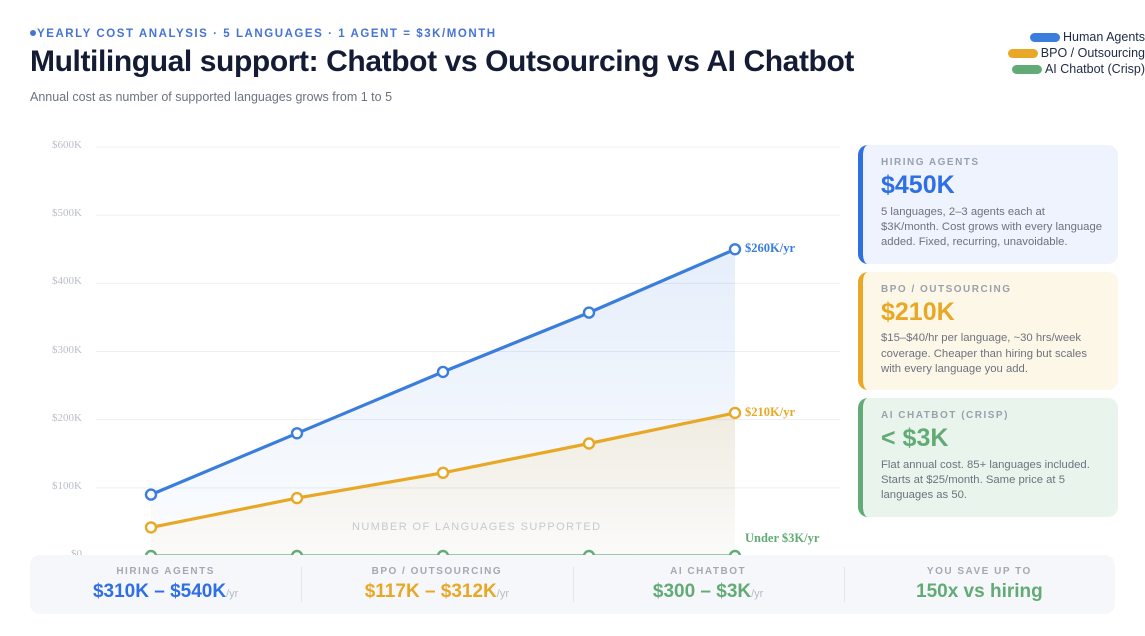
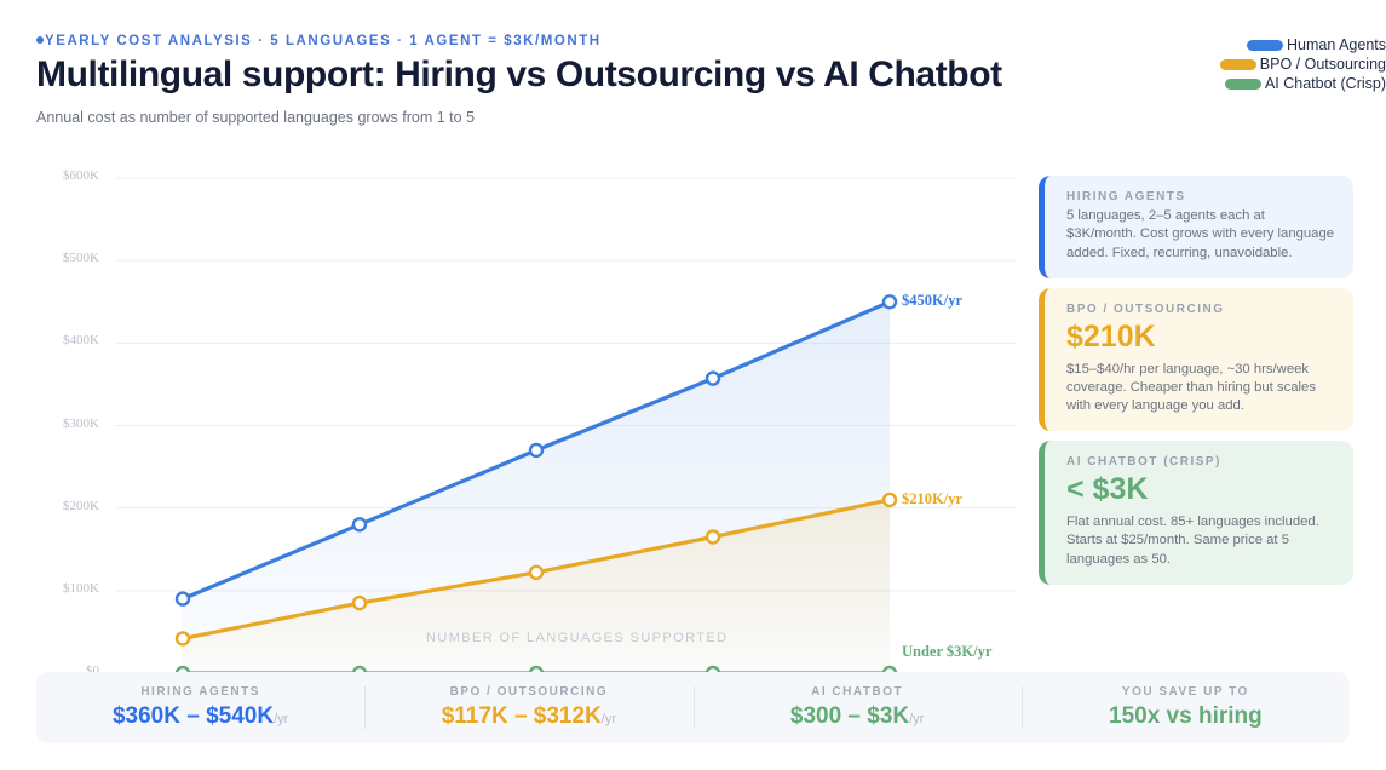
  YEARLY COST ANALYSIS · 5 LANGUAGES · 1 AGENT = $3K/MONTH
- Multilingual support: Chatbot vs Outsourcing vs AI Chatbot
+ Multilingual support: Hiring vs Outsourcing vs AI Chatbot
  Annual cost as number of supported languages grows from 1 to 5
  Human Agents
  BPO / Outsourcing
  AI Chatbot (Crisp)
  $0
  $100K
  $200K
  $300K
  $400K
  $500K
  $600K
- $260K/yr
+ $450K/yr
  $210K/yr
  Under $3K/yr
  NUMBER OF LANGUAGES SUPPORTED
  HIRING AGENTS
- $450K
- 5 languages, 2–3 agents each at $3K/month. Cost grows with every language added. Fixed, recurring, unavoidable.
+ 5 languages, 2–5 agents each at $3K/month. Cost grows with every language added. Fixed, recurring, unavoidable.
  BPO / OUTSOURCING
  $210K
  $15–$40/hr per language, ~30 hrs/week coverage. Cheaper than hiring but scales with every language you add.
  AI CHATBOT (CRISP)
  < $3K
  Flat annual cost. 85+ languages included. Starts at $25/month. Same price at 5 languages as 50.
  HIRING AGENTS
- $310K – $540K/yr
+ $360K – $540K/yr
  BPO / OUTSOURCING
  $117K – $312K/yr
  AI CHATBOT
  $300 – $3K/yr
  YOU SAVE UP TO
  150x vs hiring
